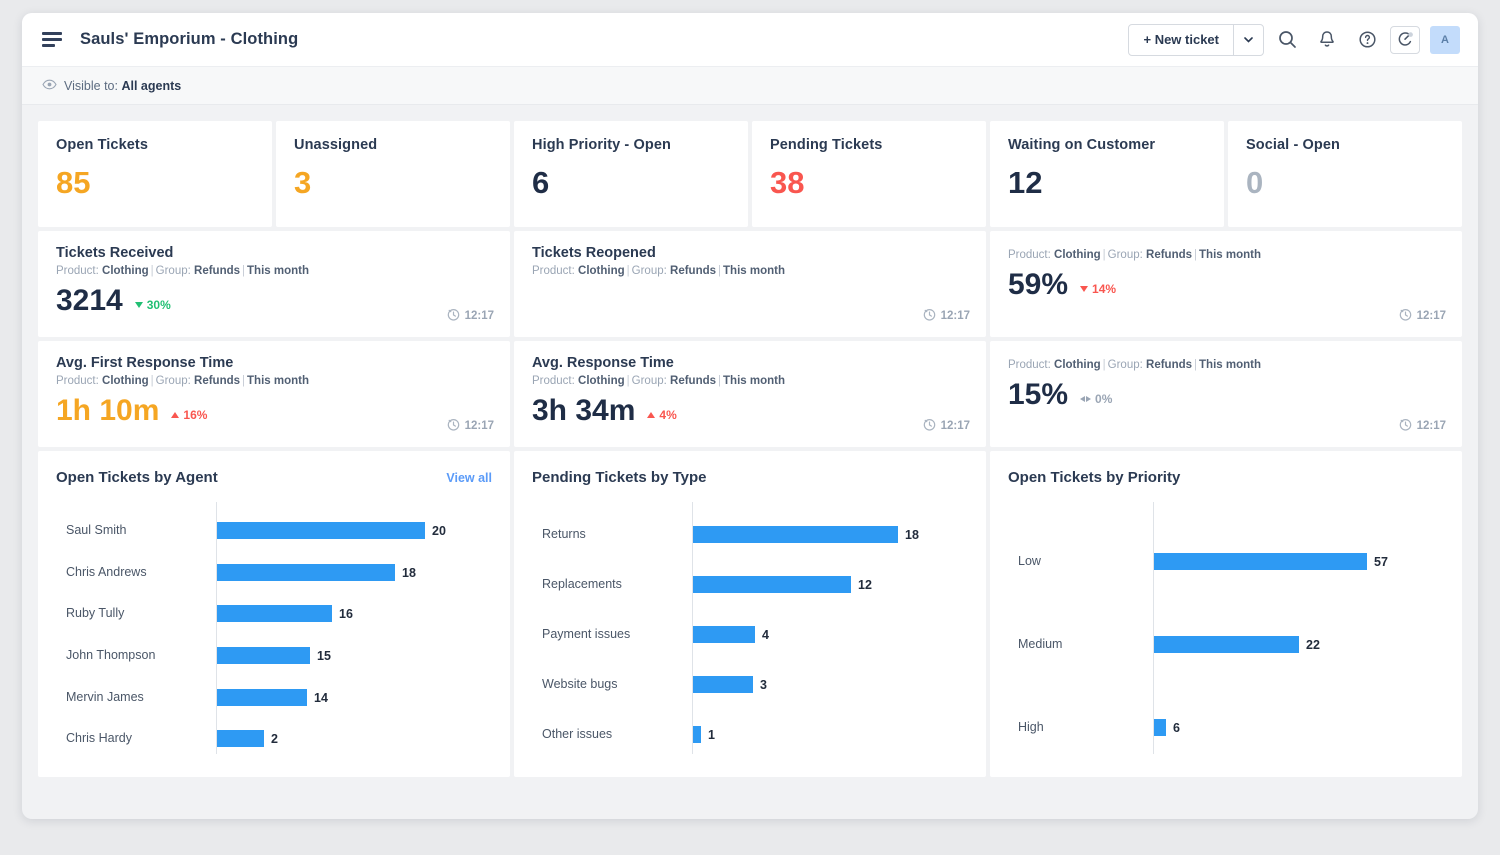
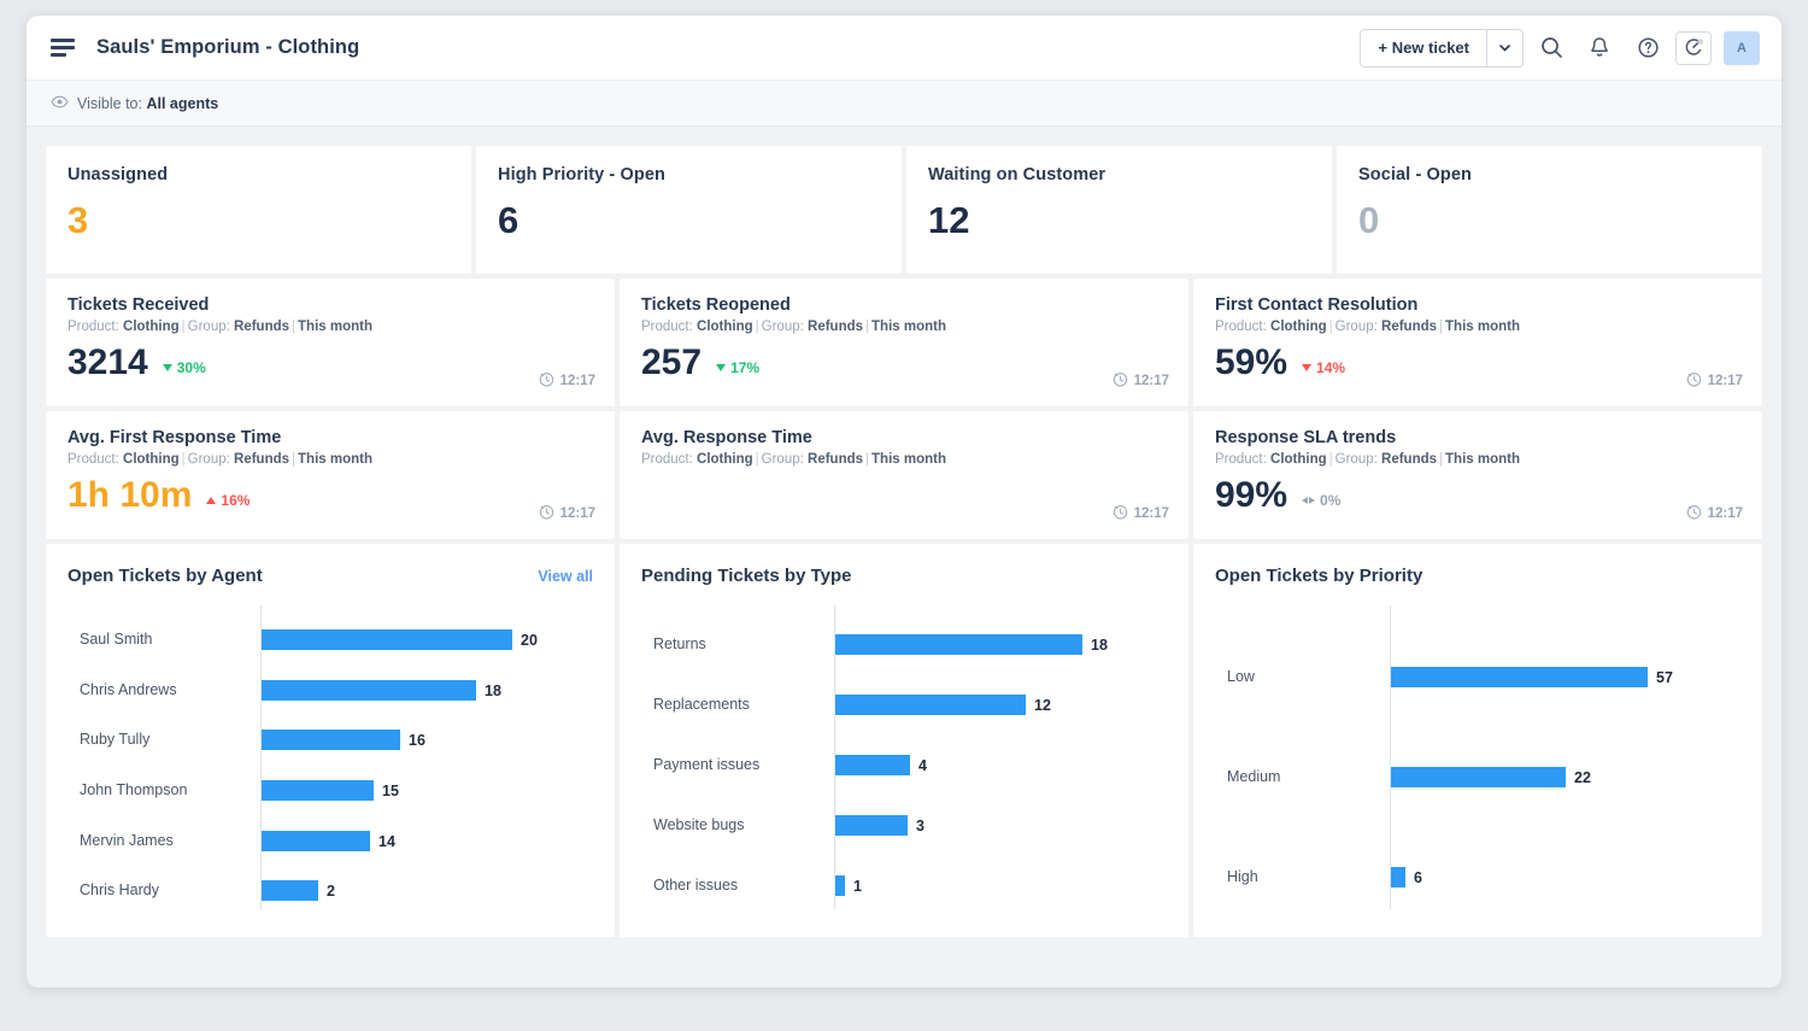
  Sauls' Emporium - Clothing
  + New ticket
  A
  Visible to: All agents
- Open Tickets
- 85
  Unassigned
  3
  High Priority - Open
  6
- Pending Tickets
- 38
  Waiting on Customer
  12
  Social - Open
  0
  Tickets Received
  Product: Clothing | Group: Refunds | This month
  3214
  30%
  12:17
  Tickets Reopened
  Product: Clothing | Group: Refunds | This month
+ 257
+ 17%
  12:17
+ First Contact Resolution
  Product: Clothing | Group: Refunds | This month
  59%
  14%
  12:17
  Avg. First Response Time
  Product: Clothing | Group: Refunds | This month
  1h 10m
  16%
  12:17
  Avg. Response Time
  Product: Clothing | Group: Refunds | This month
- 3h 34m
- 4%
  12:17
+ Response SLA trends
  Product: Clothing | Group: Refunds | This month
- 15%
+ 99%
  0%
  12:17
  Open Tickets by Agent
  View all
  Saul Smith
  20
  Chris Andrews
  18
  Ruby Tully
  16
  John Thompson
  15
  Mervin James
  14
  Chris Hardy
  2
  Pending Tickets by Type
  Returns
  18
  Replacements
  12
  Payment issues
  4
  Website bugs
  3
  Other issues
  1
  Open Tickets by Priority
  Low
  57
  Medium
  22
  High
  6
